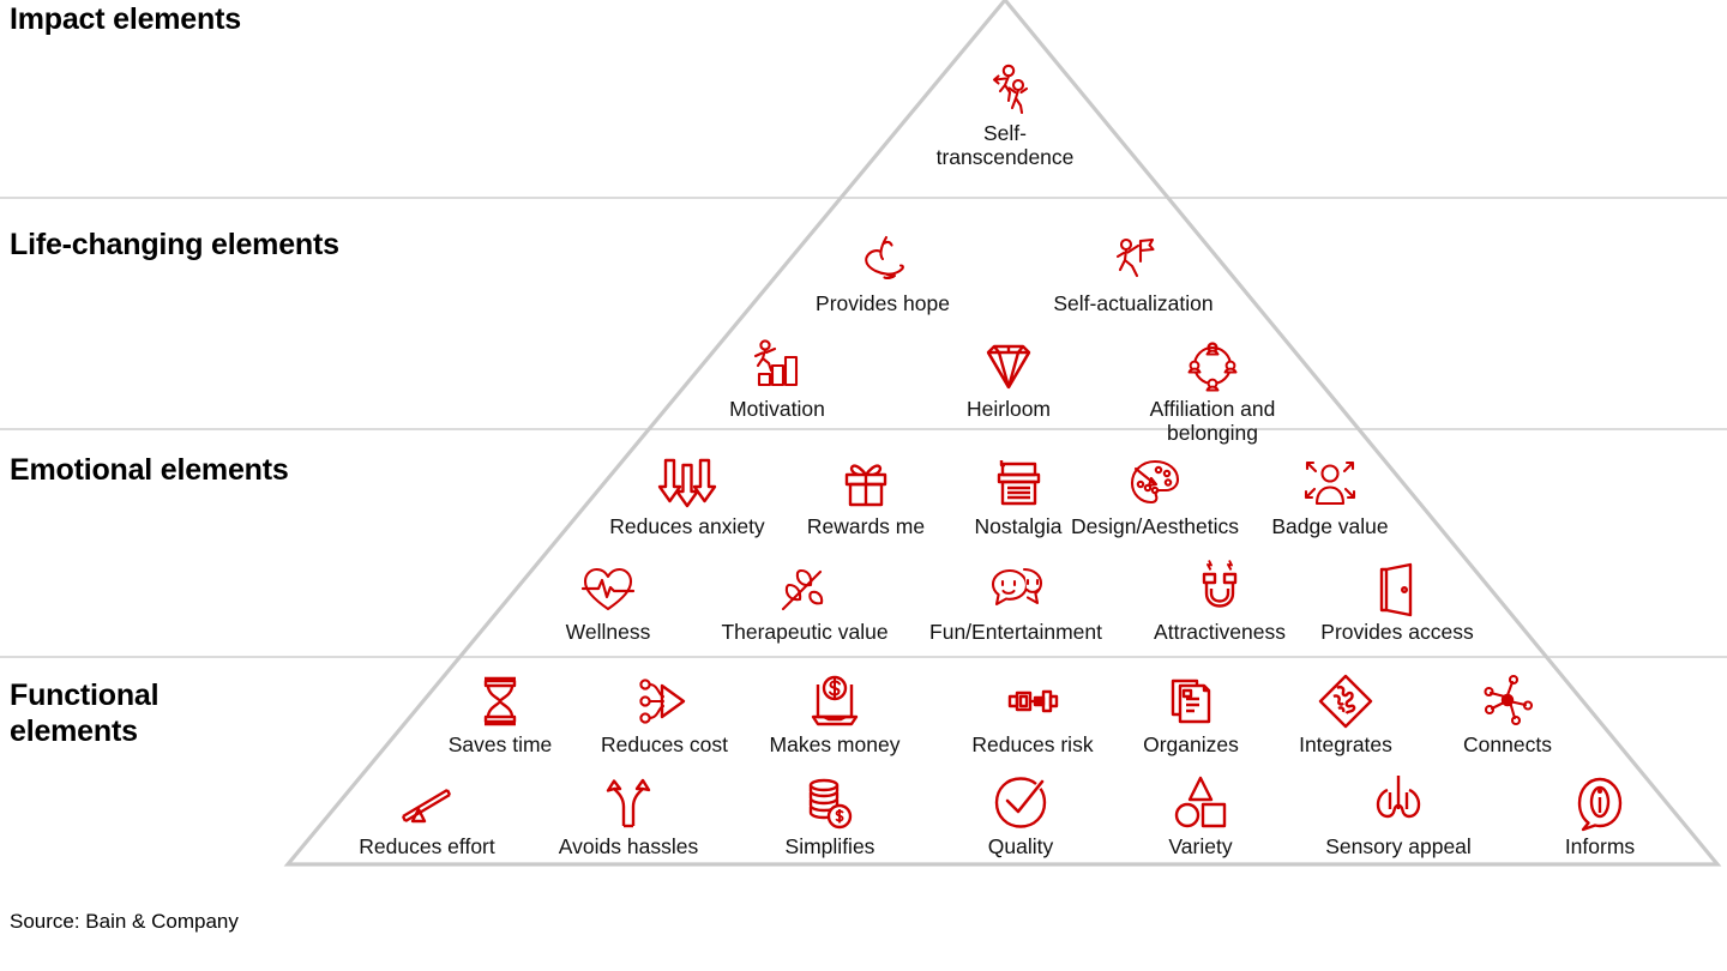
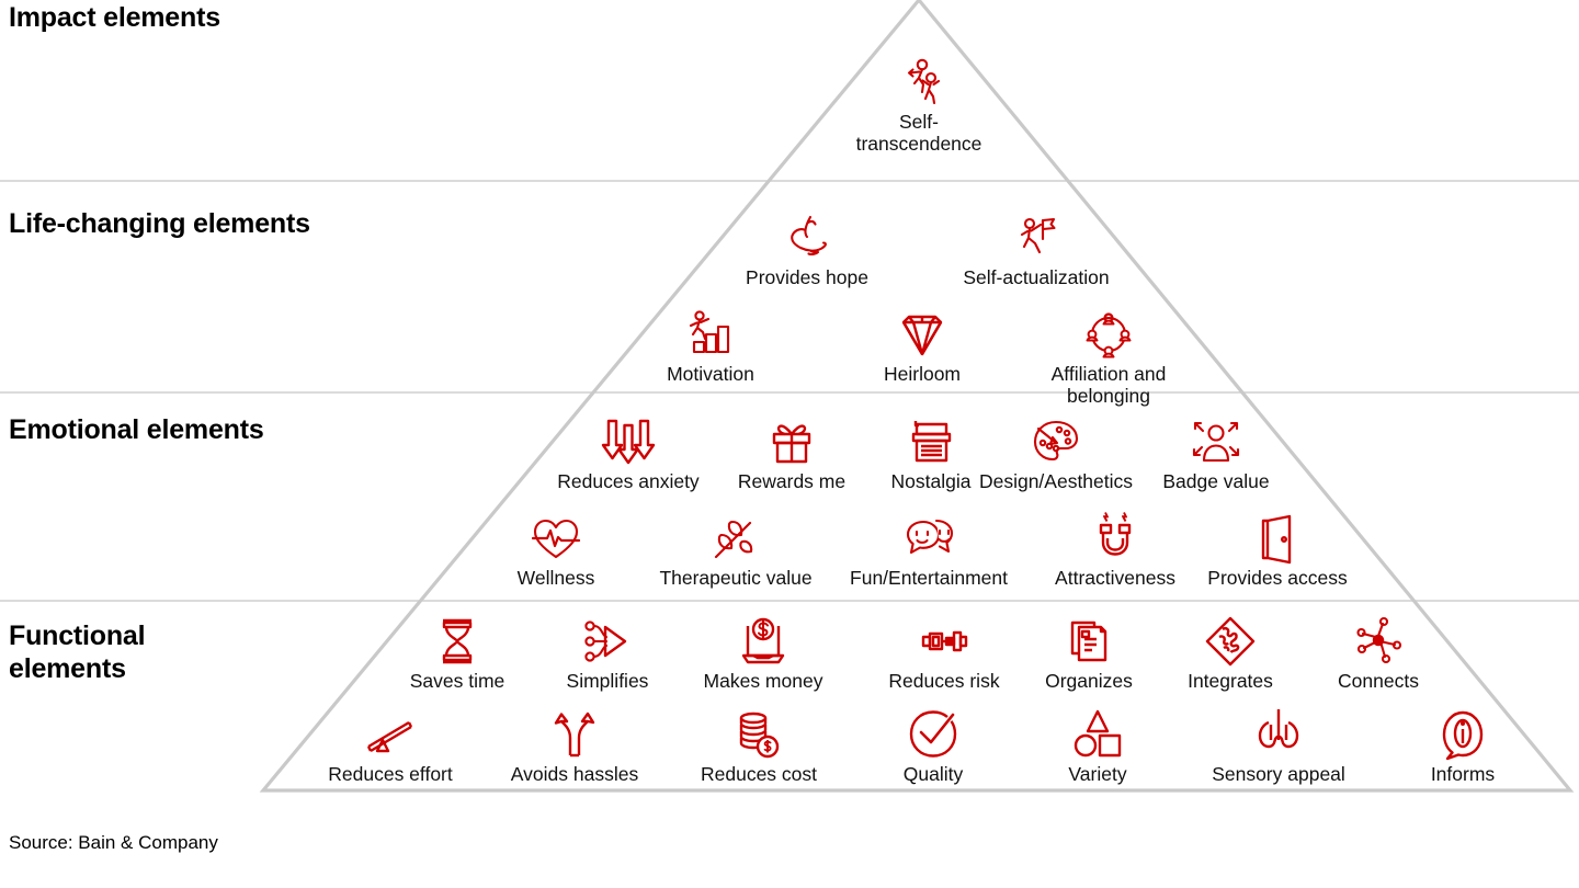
  Impact elements
  Life-changing elements
  Emotional elements
  Functional
  elements
  Self-
  transcendence
  Provides hope
  Self-actualization
  Motivation
  Heirloom
  Affiliation and belonging
  Reduces anxiety
  Rewards me
  Nostalgia
  Design/Aesthetics
  Badge value
  Wellness
  Therapeutic value
  Fun/Entertainment
  Attractiveness
  Provides access
  Saves time
- Reduces cost
+ Simplifies
  Makes money
  Reduces risk
  Organizes
  Integrates
  Connects
  Reduces effort
  Avoids hassles
- Simplifies
+ Reduces cost
  Quality
  Variety
  Sensory appeal
  Informs
  Source: Bain & Company
